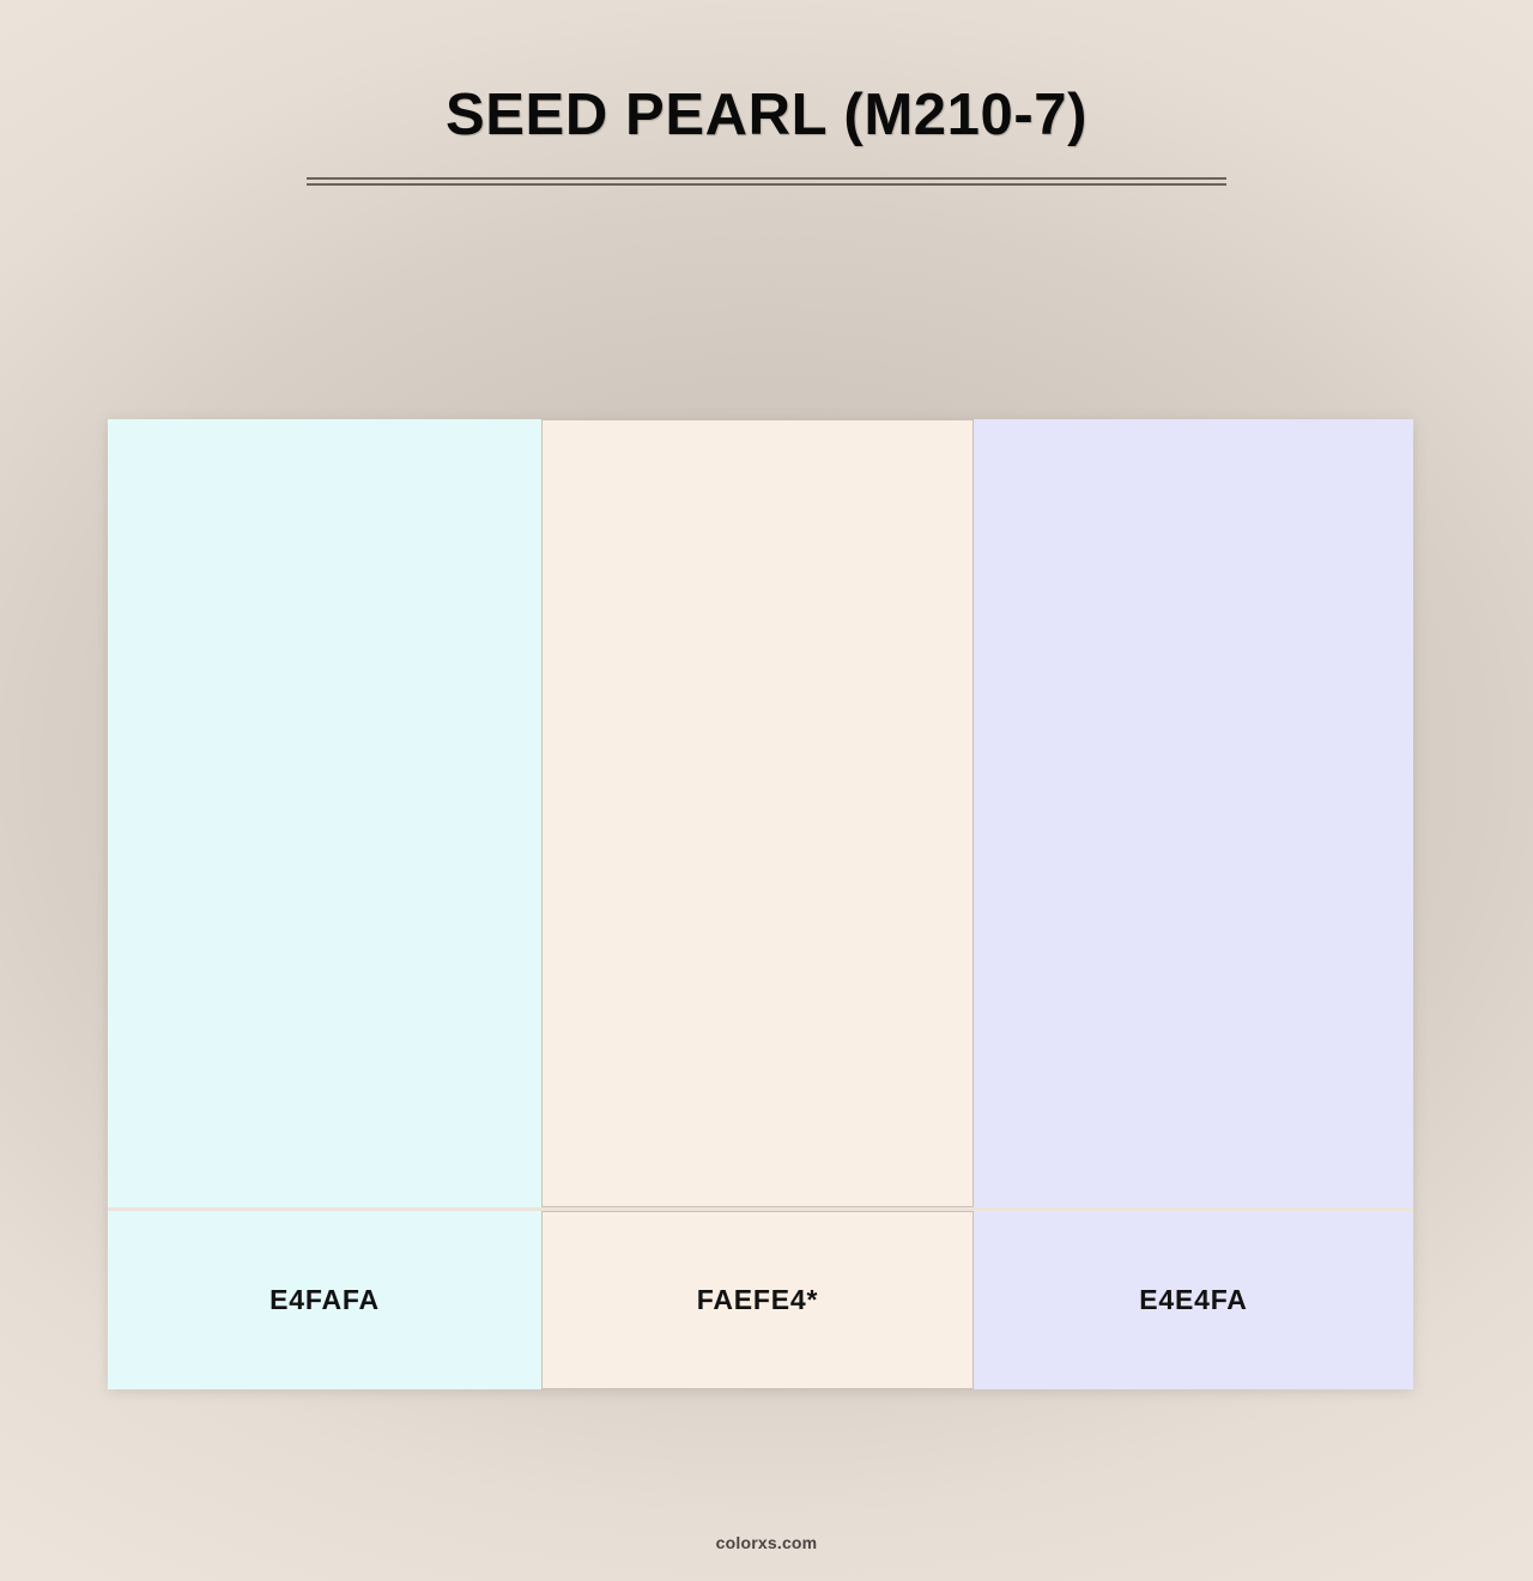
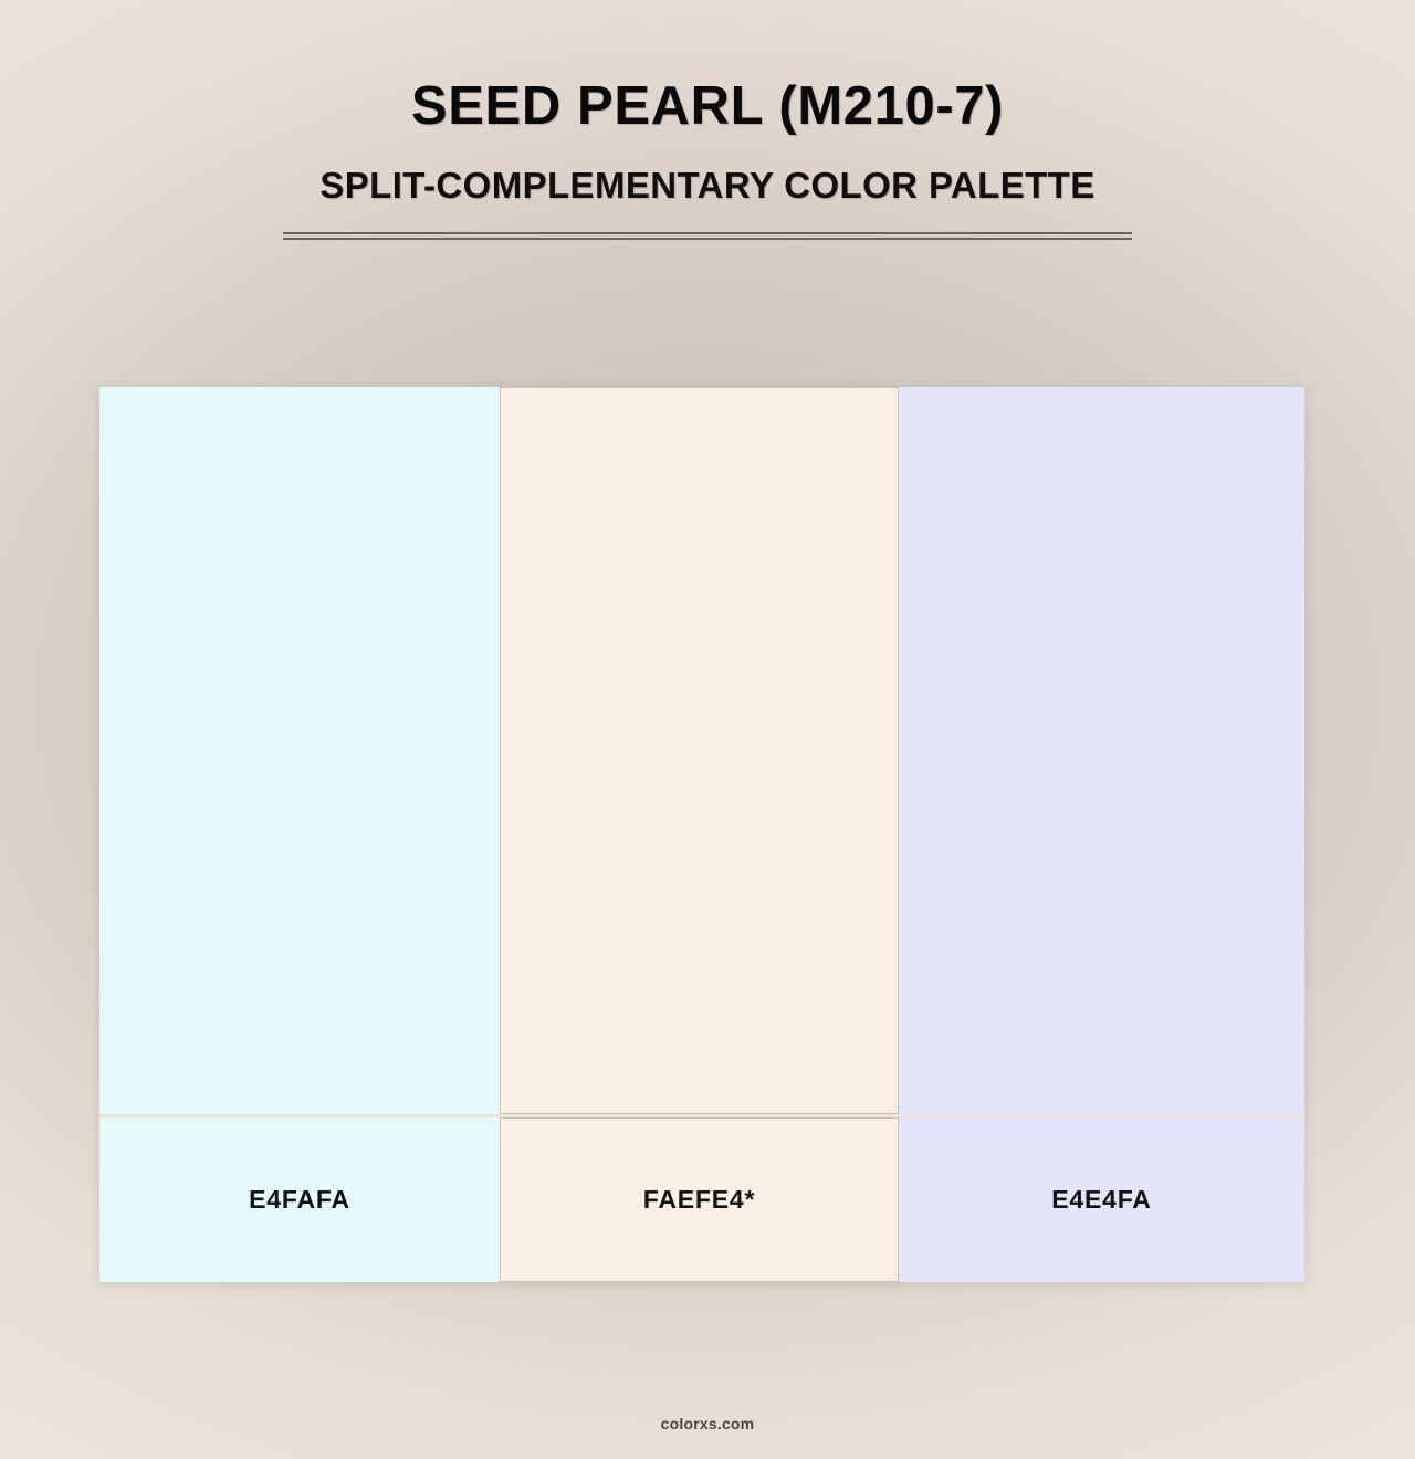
  SEED PEARL (M210-7)
+ SPLIT-COMPLEMENTARY COLOR PALETTE
  E4FAFA
  FAEFE4*
  E4E4FA
  colorxs.com
